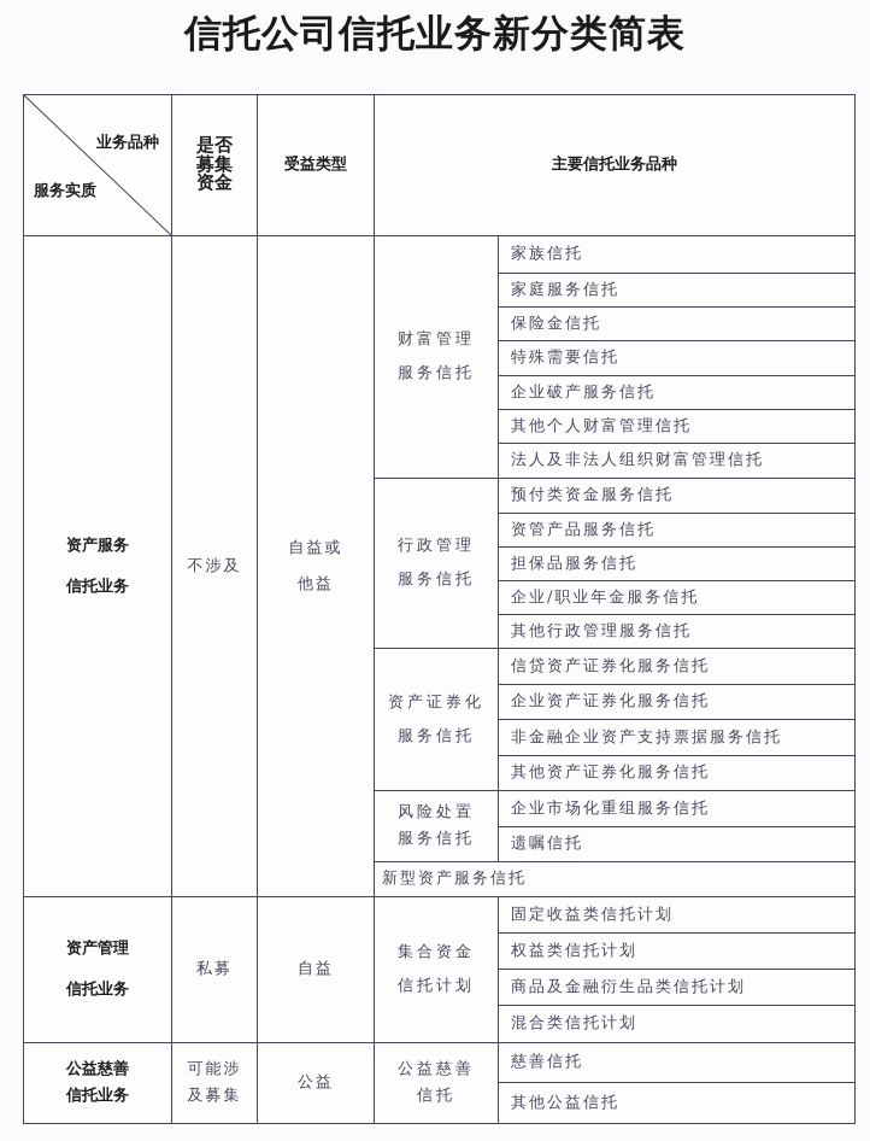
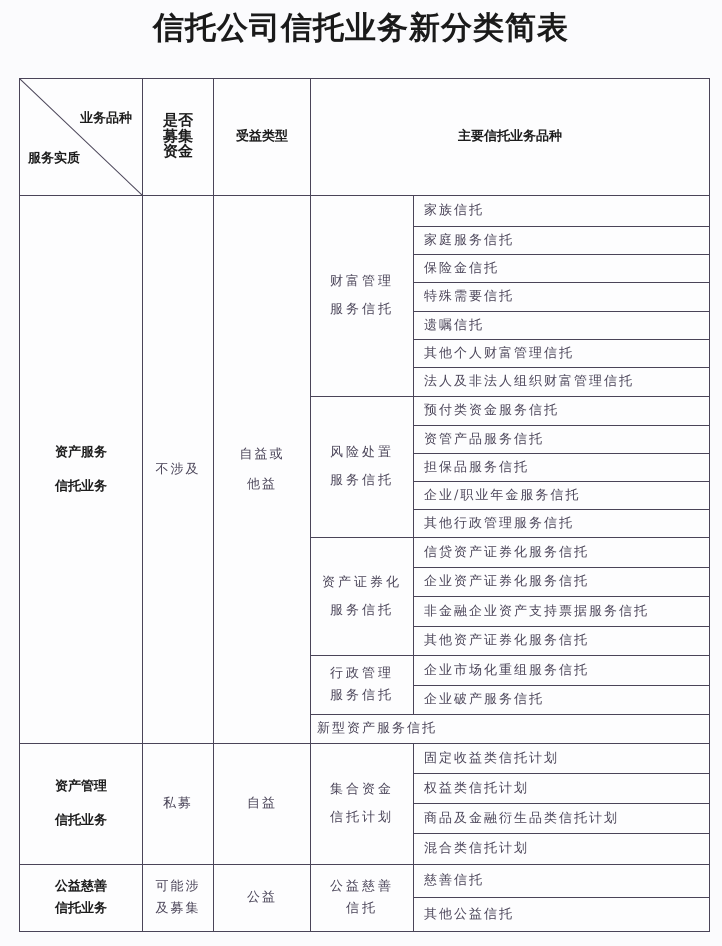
  信托公司信托业务新分类简表
  业务品种 服务实质	是否 募集 资金	受益类型	主要信托业务品种
  资产服务 信托业务	不涉及	自益或 他益	财富管理 服务信托	家族信托
  家庭服务信托
  保险金信托
  特殊需要信托
- 企业破产服务信托
+ 遗嘱信托
  其他个人财富管理信托
  法人及非法人组织财富管理信托
- 行政管理 服务信托	预付类资金服务信托
+ 风险处置 服务信托	预付类资金服务信托
  资管产品服务信托
  担保品服务信托
  企业/职业年金服务信托
  其他行政管理服务信托
  资产证券化 服务信托	信贷资产证券化服务信托
  企业资产证券化服务信托
  非金融企业资产支持票据服务信托
  其他资产证券化服务信托
- 风险处置 服务信托	企业市场化重组服务信托
+ 行政管理 服务信托	企业市场化重组服务信托
- 遗嘱信托
+ 企业破产服务信托
  新型资产服务信托
  资产管理 信托业务	私募	自益	集合资金 信托计划	固定收益类信托计划
  权益类信托计划
  商品及金融衍生品类信托计划
  混合类信托计划
  公益慈善 信托业务	可能涉 及募集	公益	公益慈善 信托	慈善信托
  其他公益信托
